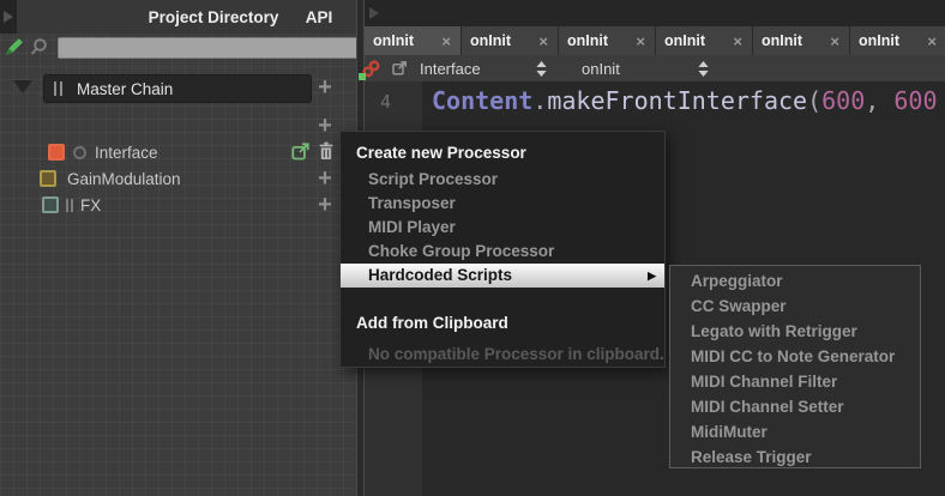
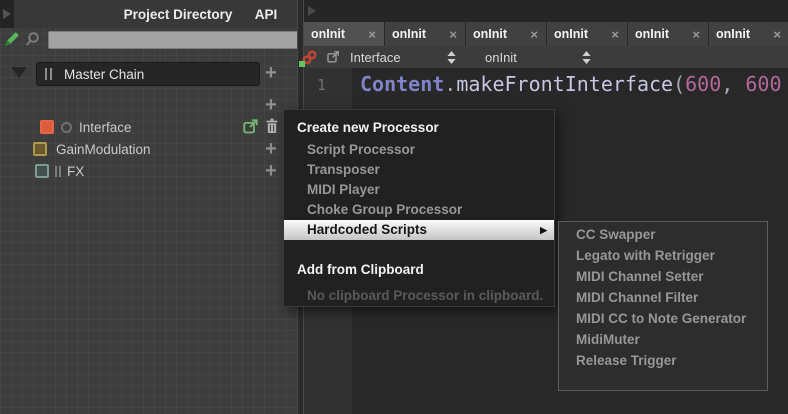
  Project Directory
  API
  Master Chain
  +
  +
  Interface
  GainModulation
  +
  FX
  +
  onInit
  ×
  onInit
  ×
  onInit
  ×
  onInit
  ×
  onInit
  ×
  onInit
  ×
  Interface
  onInit
- 4
+ 1
  Content.makeFrontInterface(600, 600
  Create new Processor
  Script Processor
  Transposer
  MIDI Player
  Choke Group Processor
  Hardcoded Scripts
  ▶
  Add from Clipboard
- No compatible Processor in clipboard.
+ No clipboard Processor in clipboard.
- Arpeggiator
  CC Swapper
  Legato with Retrigger
- MIDI CC to Note Generator
+ MIDI Channel Setter
  MIDI Channel Filter
- MIDI Channel Setter
+ MIDI CC to Note Generator
  MidiMuter
  Release Trigger
